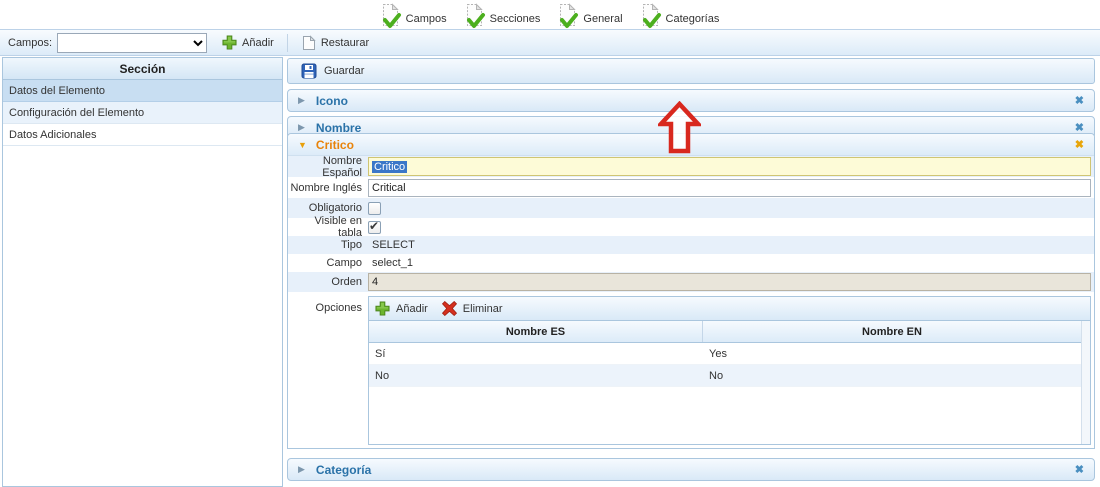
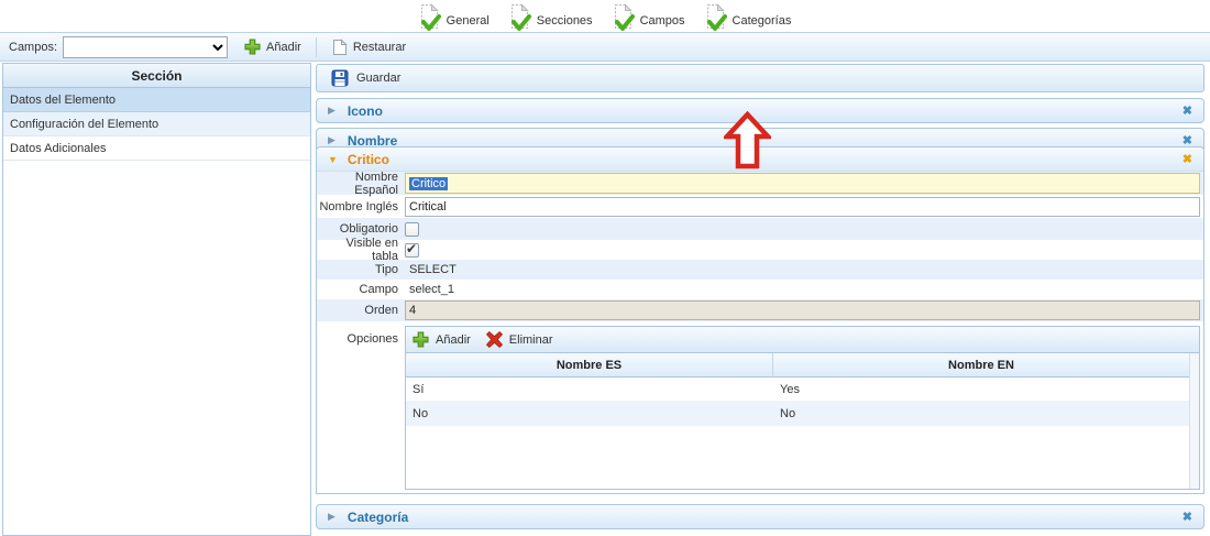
- Campos
+ General
  Secciones
- General
+ Campos
  Categorías
  Campos:
  Añadir
  Restaurar
  Sección
  Datos del Elemento
  Configuración del Elemento
  Datos Adicionales
  Guardar
  ▶
  Icono
  ✖
  ▶
  Nombre
  ✖
  ▼
  Critico
  ✖
  Nombre Español
  Critico
  Nombre Inglés
  Critical
  Obligatorio
  Visible en tabla
  Tipo
  SELECT
  Campo
  select_1
  Orden
  4
  Opciones
  Añadir
  Eliminar
  Nombre ES
  Nombre EN
  Sí
  Yes
  No
  No
  ▶
  Categoría
  ✖
